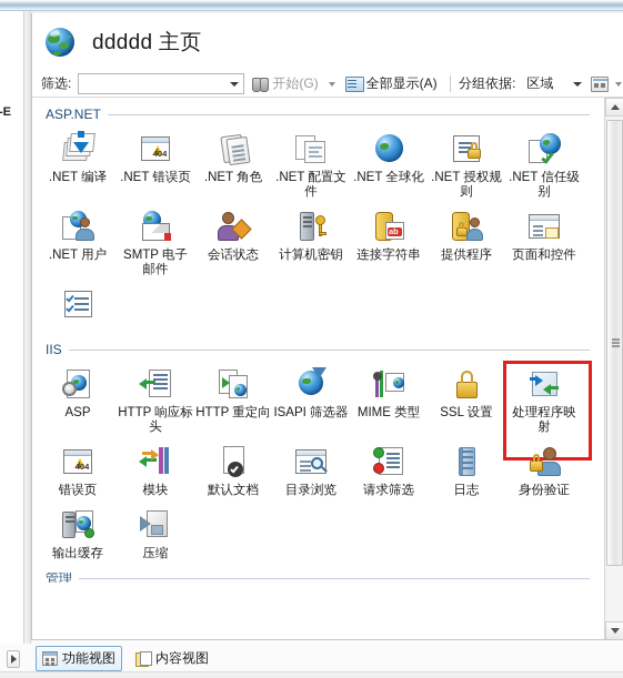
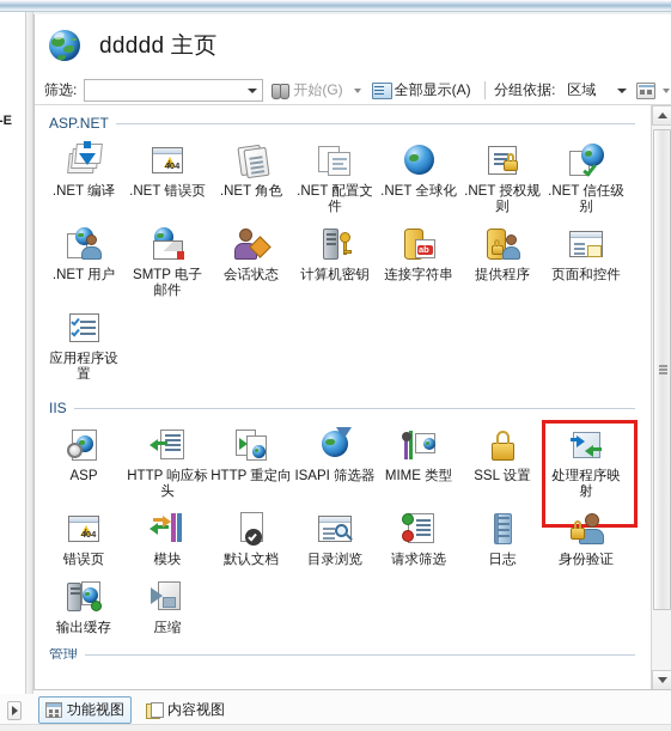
  ddddd 主页
  筛选:
  开始(G)
  全部显示(A)
  分组依据:
  区域
  ASP.NET
  .NET 编译
  404
  .NET 错误页
  .NET 角色
  .NET 配置文件
  .NET 全球化
  .NET 授权规则
  .NET 信任级别
  .NET 用户
  SMTP 电子邮件
  会话状态
  计算机密钥
  ab
  连接字符串
  提供程序
  页面和控件
+ 应用程序设置
  IIS
  ASP
  HTTP 响应标头
  HTTP 重定向
  ISAPI 筛选器
  MIME 类型
  SSL 设置
  处理程序映射
  404
  错误页
  模块
  默认文档
  目录浏览
  请求筛选
  日志
  身份验证
  输出缓存
  压缩
  管理
  功能视图
  内容视图
